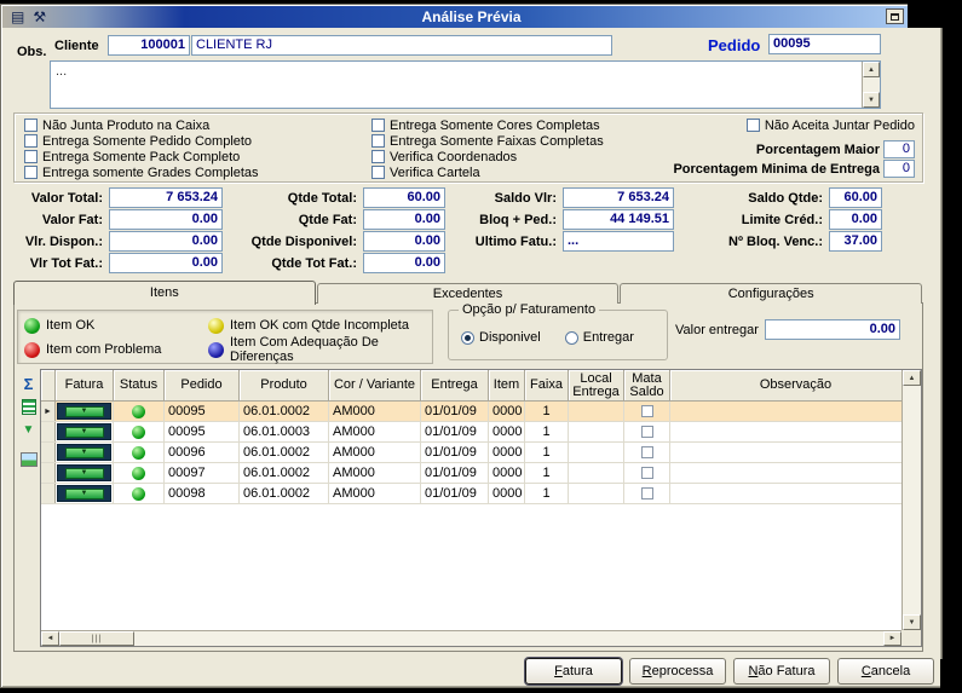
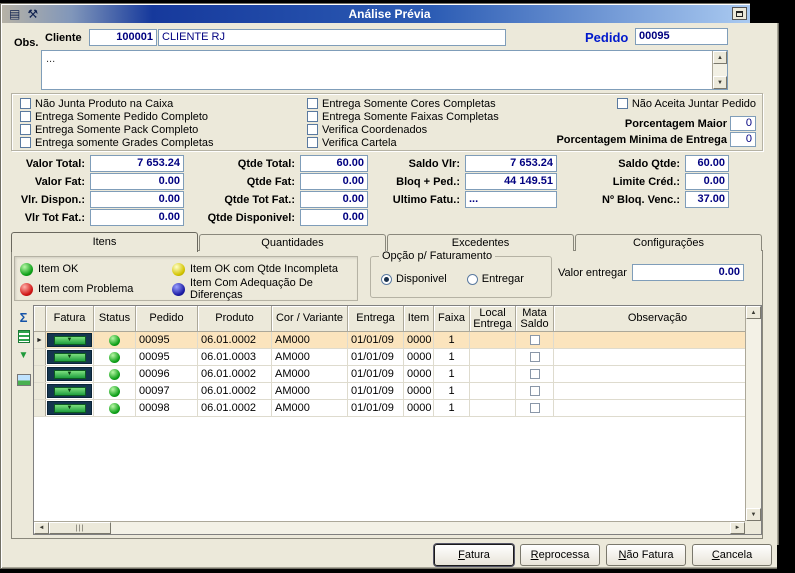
  ▤
  ⚒
  Análise Prévia
  Obs.
  Cliente
  100001
  CLIENTE RJ
  Pedido
  00095
  ...
  Não Junta Produto na Caixa
  Entrega Somente Pedido Completo
  Entrega Somente Pack Completo
  Entrega somente Grades Completas
  Entrega Somente Cores Completas
  Entrega Somente Faixas Completas
  Verifica Coordenados
  Verifica Cartela
  Não Aceita Juntar Pedido
  Porcentagem Maior
  0
  Porcentagem Minima de Entrega
  0
  Valor Total:
  7 653.24
  Qtde Total:
  60.00
  Saldo Vlr:
  7 653.24
  Saldo Qtde:
  60.00
  Valor Fat:
  0.00
  Qtde Fat:
  0.00
  Bloq + Ped.:
  44 149.51
  Limite Créd.:
  0.00
  Vlr. Dispon.:
  0.00
- Qtde Disponivel:
+ Qtde Tot Fat.:
  0.00
  Ultimo Fatu.:
  ...
  Nº Bloq. Venc.:
  37.00
  Vlr Tot Fat.:
  0.00
- Qtde Tot Fat.:
+ Qtde Disponivel:
  0.00
  Itens
+ Quantidades
  Excedentes
  Configurações
  Item OK
  Item OK com Qtde Incompleta
  Item com Problema
  Item Com Adequação De Diferenças
  Opção p/ Faturamento
  Disponivel
  Entregar
  Valor entregar
  0.00
  Σ
  ▼
  Fatura
  Status
  Pedido
  Produto
  Cor / Variante
  Entrega
  Item
  Faixa
  Local
  Entrega
  Mata
  Saldo
  Observação
  00095
  06.01.0002
  AM000
  01/01/09
  0000
  1
  00095
  06.01.0003
  AM000
  01/01/09
  0000
  1
  00096
  06.01.0002
  AM000
  01/01/09
  0000
  1
  00097
  06.01.0002
  AM000
  01/01/09
  0000
  1
  00098
  06.01.0002
  AM000
  01/01/09
  0000
  1
  Fatura
  Reprocessa
  Não Fatura
  Cancela
